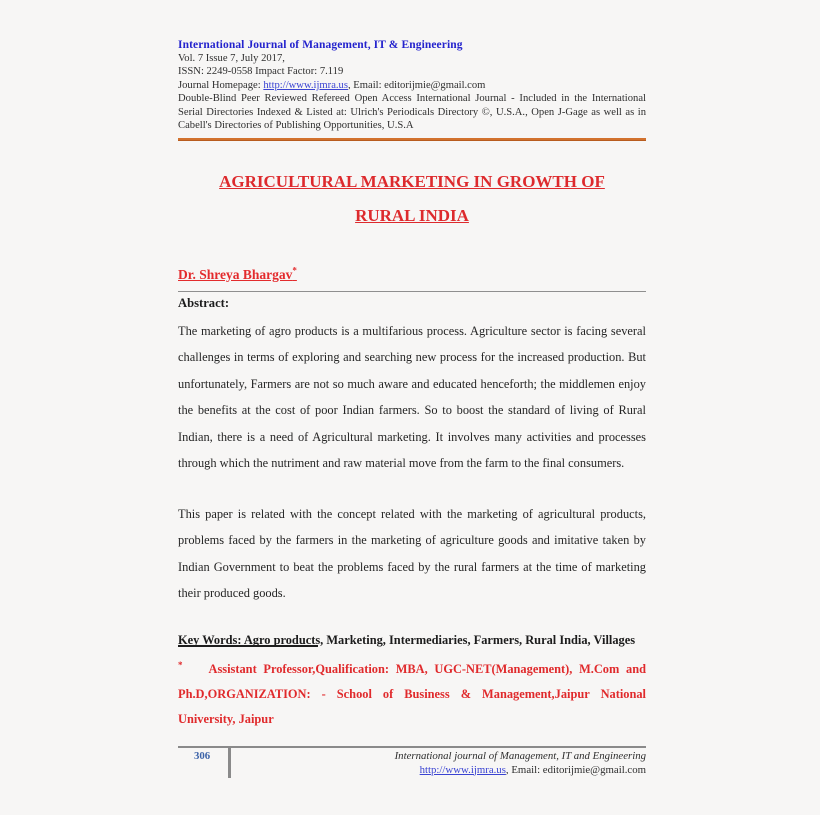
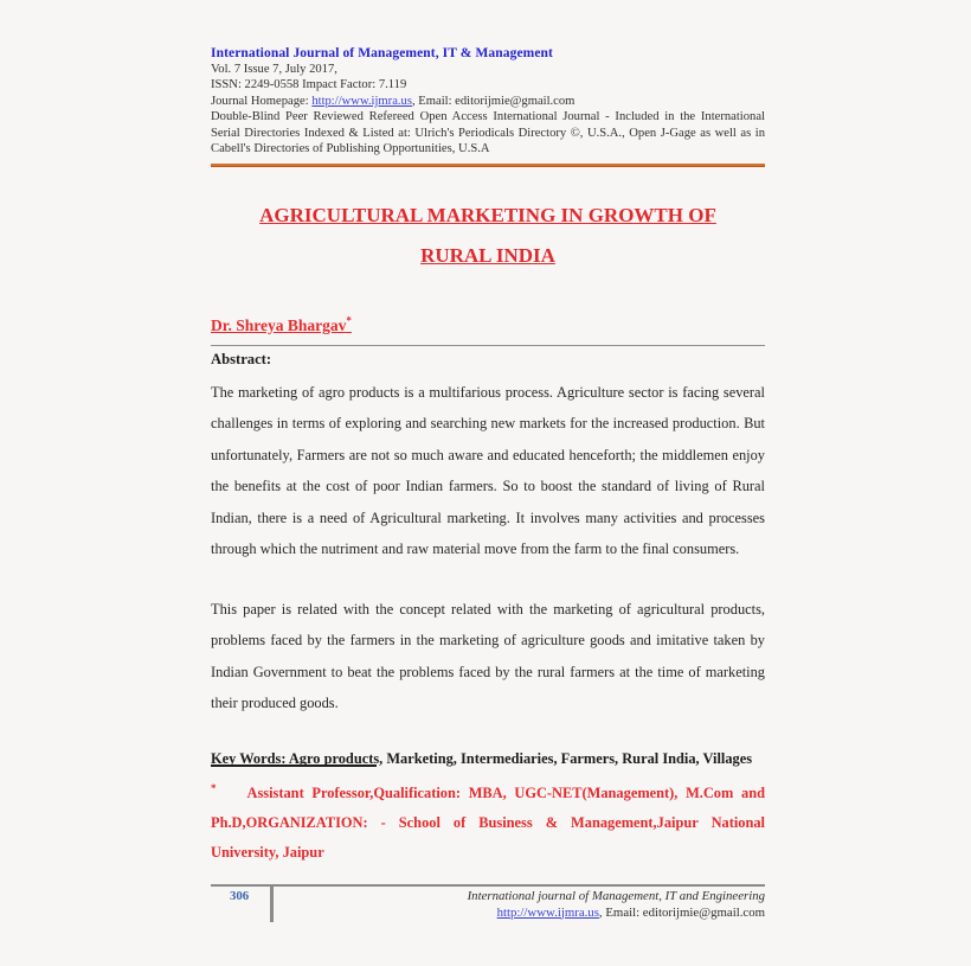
- International Journal of Management, IT & Engineering
+ International Journal of Management, IT & Management
  Vol. 7 Issue 7, July 2017,
  ISSN: 2249-0558 Impact Factor: 7.119
  Journal Homepage: http://www.ijmra.us, Email: editorijmie@gmail.com
  Double-Blind Peer Reviewed Refereed Open Access International Journal - Included in the International Serial Directories Indexed & Listed at: Ulrich's Periodicals Directory ©, U.S.A., Open J-Gage as well as in Cabell's Directories of Publishing Opportunities, U.S.A
  AGRICULTURAL MARKETING IN GROWTH OF
  RURAL INDIA
  Dr. Shreya Bhargav*
  Abstract:
- The marketing of agro products is a multifarious process. Agriculture sector is facing several challenges in terms of exploring and searching new process for the increased production. But unfortunately, Farmers are not so much aware and educated henceforth; the middlemen enjoy the benefits at the cost of poor Indian farmers. So to boost the standard of living of Rural Indian, there is a need of Agricultural marketing. It involves many activities and processes through which the nutriment and raw material move from the farm to the final consumers.
+ The marketing of agro products is a multifarious process. Agriculture sector is facing several challenges in terms of exploring and searching new markets for the increased production. But unfortunately, Farmers are not so much aware and educated henceforth; the middlemen enjoy the benefits at the cost of poor Indian farmers. So to boost the standard of living of Rural Indian, there is a need of Agricultural marketing. It involves many activities and processes through which the nutriment and raw material move from the farm to the final consumers.
  This paper is related with the concept related with the marketing of agricultural products, problems faced by the farmers in the marketing of agriculture goods and imitative taken by Indian Government to beat the problems faced by the rural farmers at the time of marketing their produced goods.
  Key Words: Agro products, Marketing, Intermediaries, Farmers, Rural India, Villages
  * Assistant Professor,Qualification: MBA, UGC-NET(Management), M.Com and Ph.D,ORGANIZATION: - School of Business & Management,Jaipur National University, Jaipur
  306
  International journal of Management, IT and Engineering
  http://www.ijmra.us, Email: editorijmie@gmail.com
